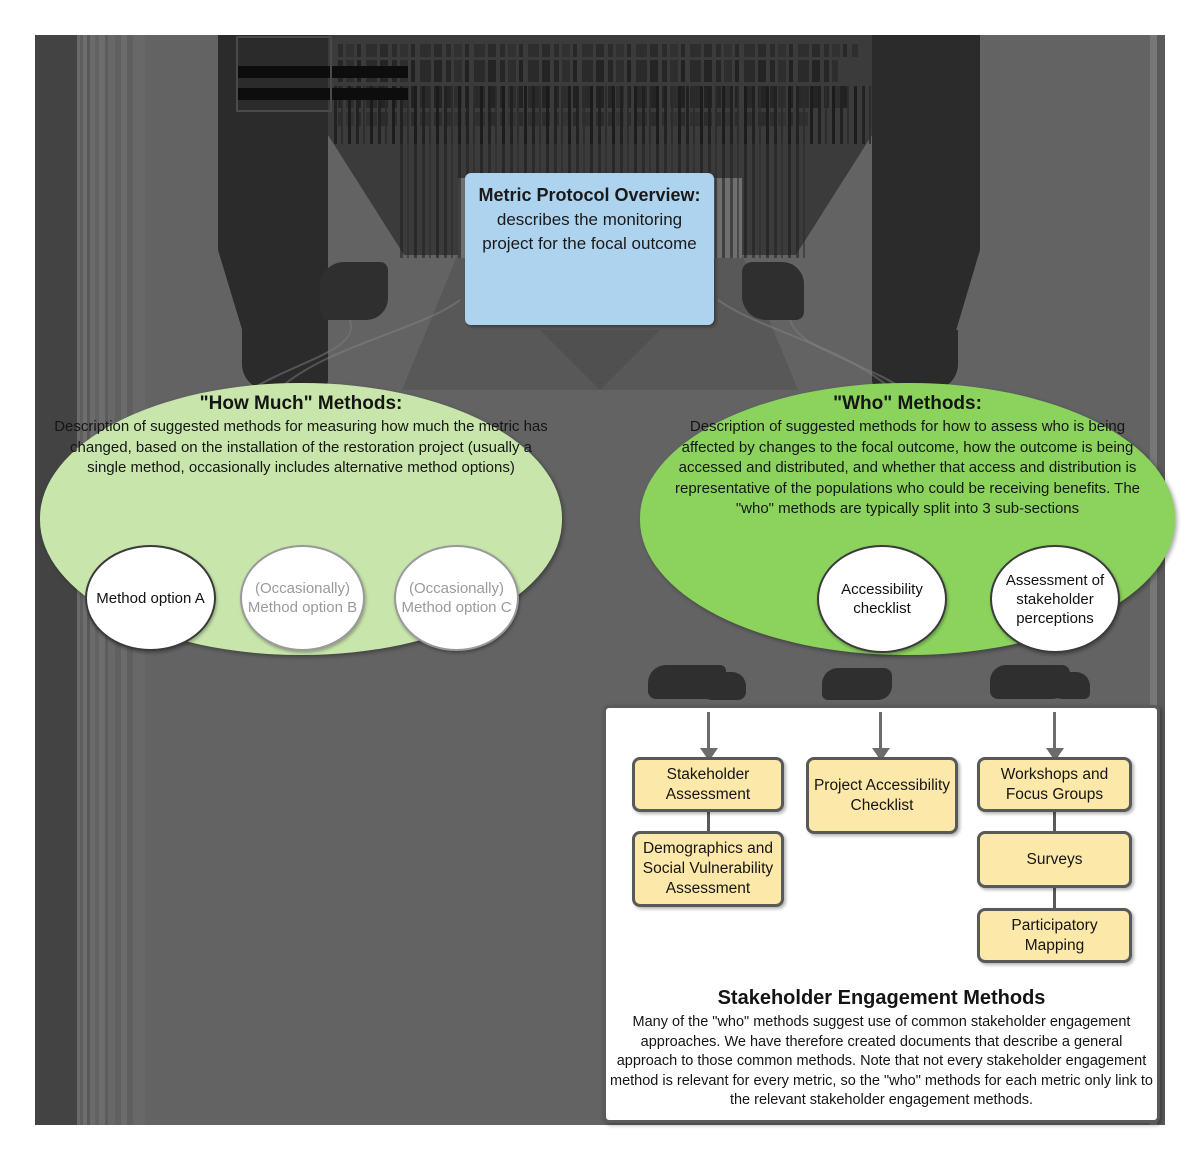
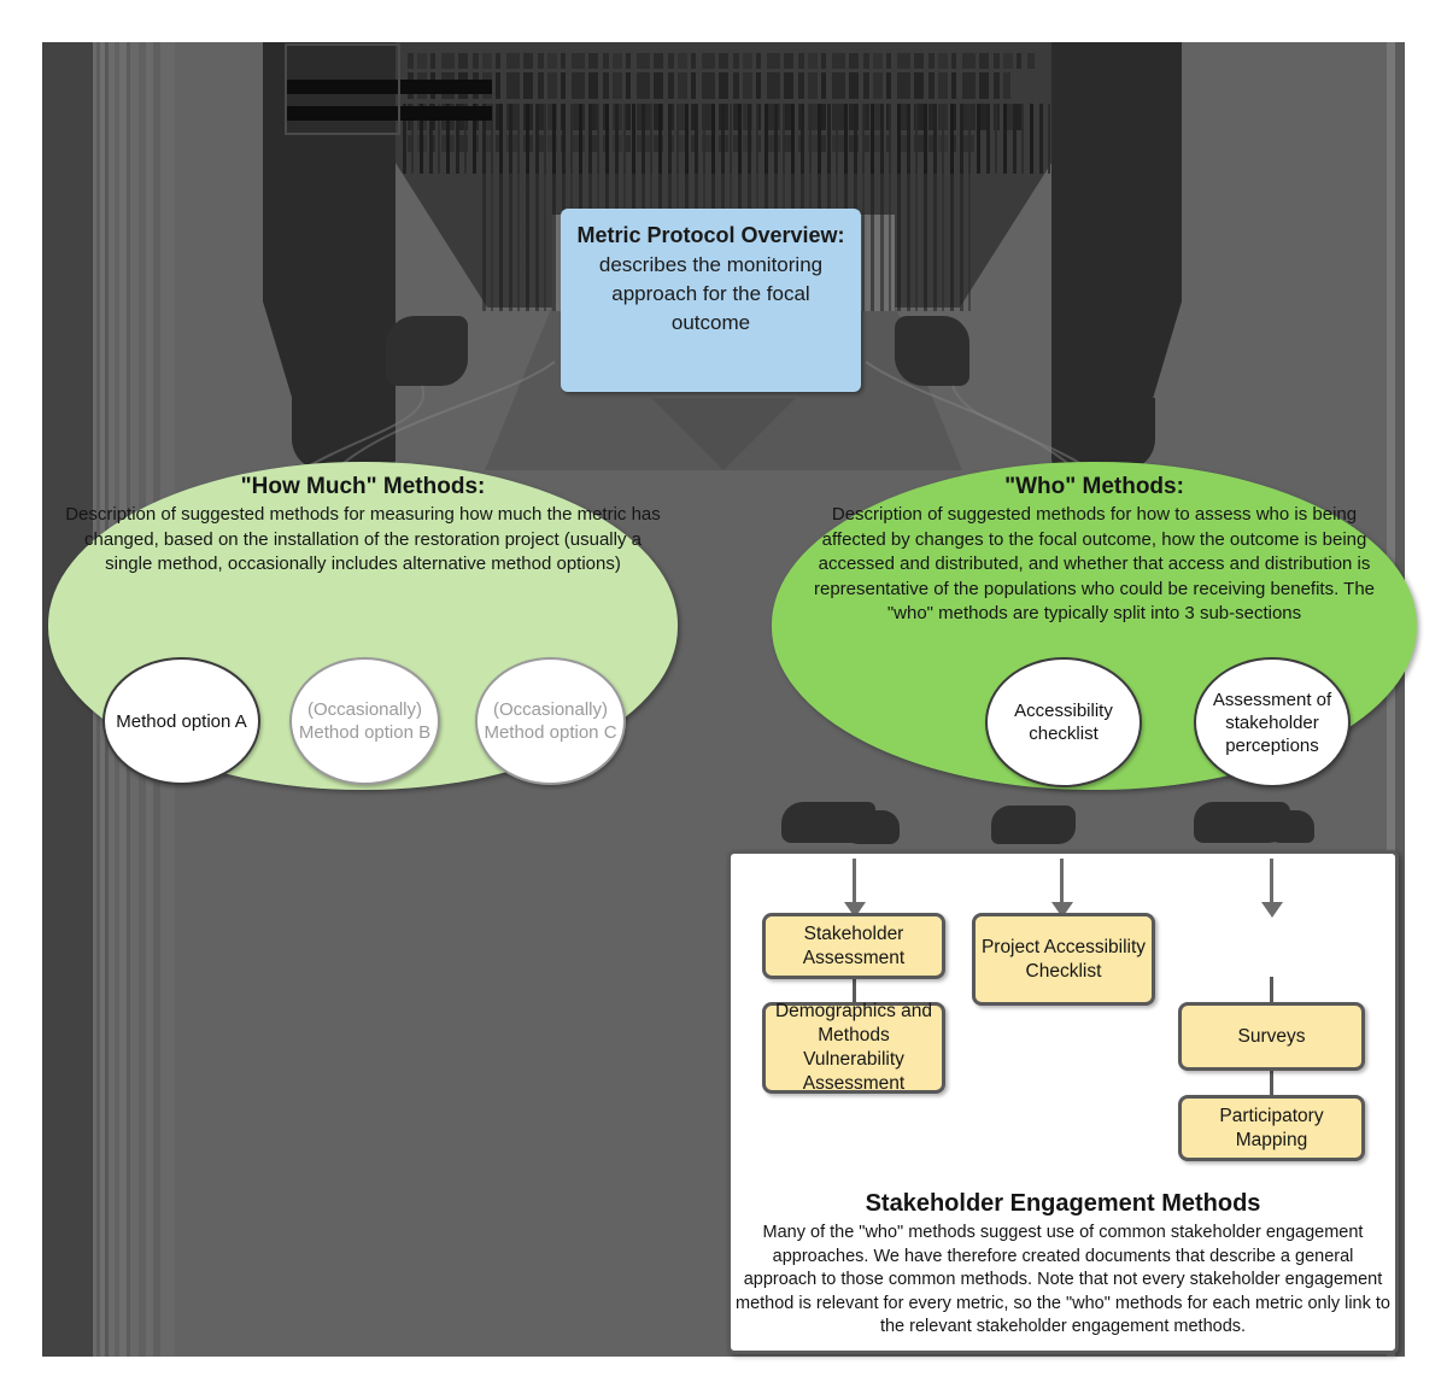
  Metric Protocol Overview:
- describes the monitoring project for the focal outcome
+ describes the monitoring approach for the focal outcome
  "How Much" Methods:
  Description of suggested methods for measuring how much the metric has changed, based on the installation of the restoration project (usually a single method, occasionally includes alternative method options)
  Method option A
  (Occasionally) Method option B
  (Occasionally) Method option C
  "Who" Methods:
  Description of suggested methods for how to assess who is being affected by changes to the focal outcome, how the outcome is being accessed and distributed, and whether that access and distribution is representative of the populations who could be receiving benefits. The "who" methods are typically split into 3 sub-sections
  Accessibility checklist
  Assessment of stakeholder perceptions
  Stakeholder Assessment
- Demographics and Social Vulnerability Assessment
+ Demographics and Methods Vulnerability Assessment
  Project Accessibility Checklist
- Workshops and Focus Groups
  Surveys
  Participatory Mapping
  Stakeholder Engagement Methods
  Many of the "who" methods suggest use of common stakeholder engagement approaches. We have therefore created documents that describe a general approach to those common methods. Note that not every stakeholder engagement method is relevant for every metric, so the "who" methods for each metric only link to the relevant stakeholder engagement methods.
